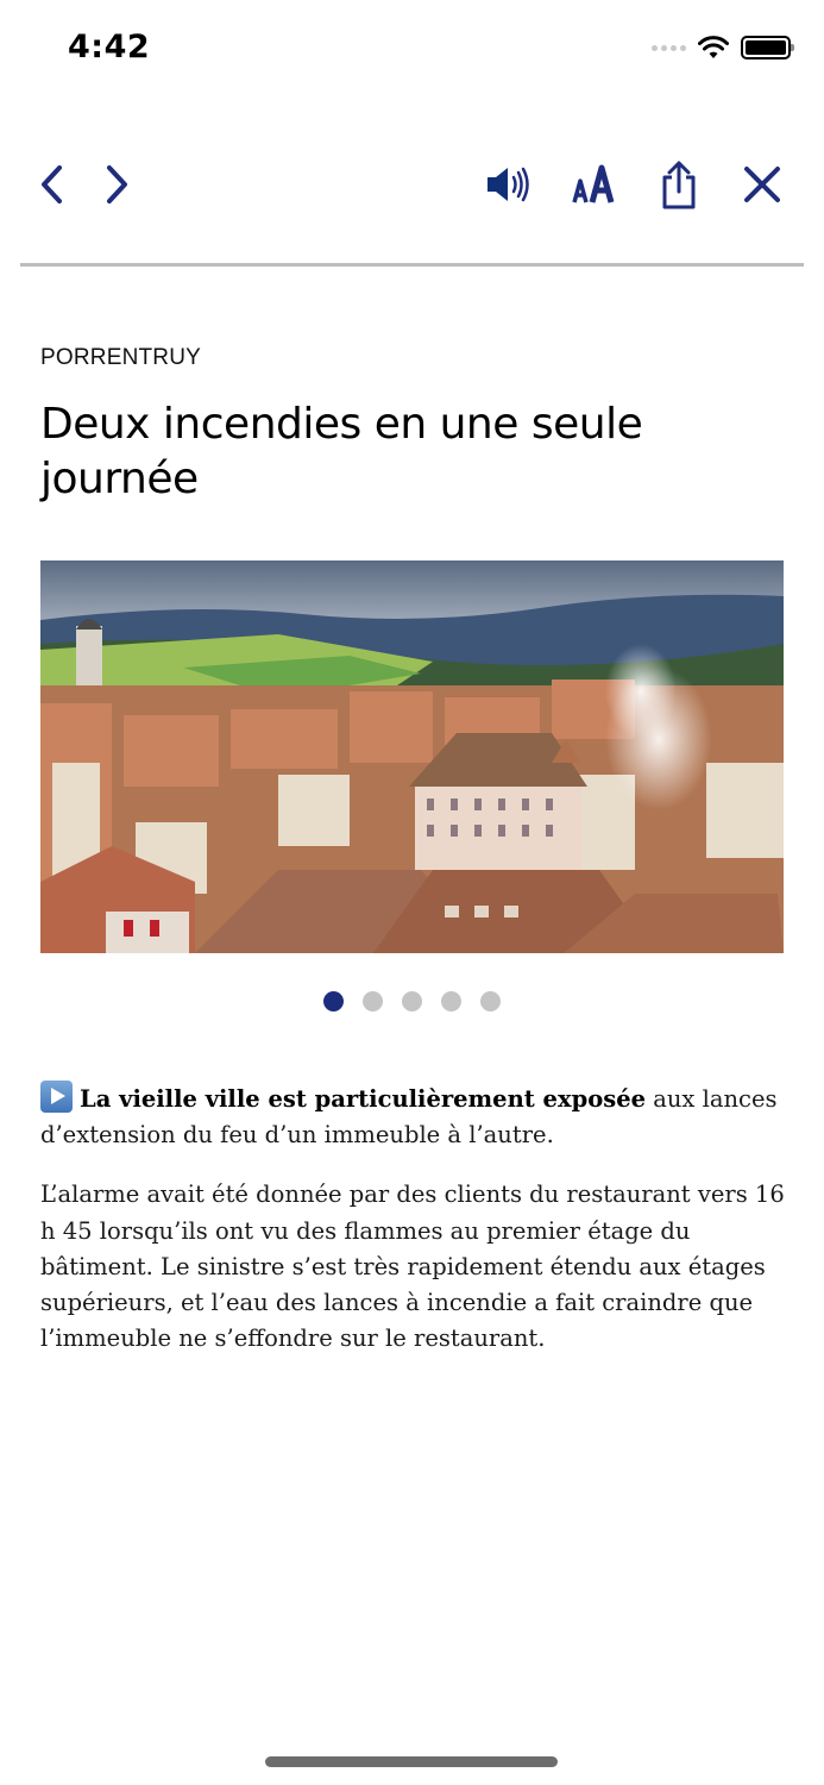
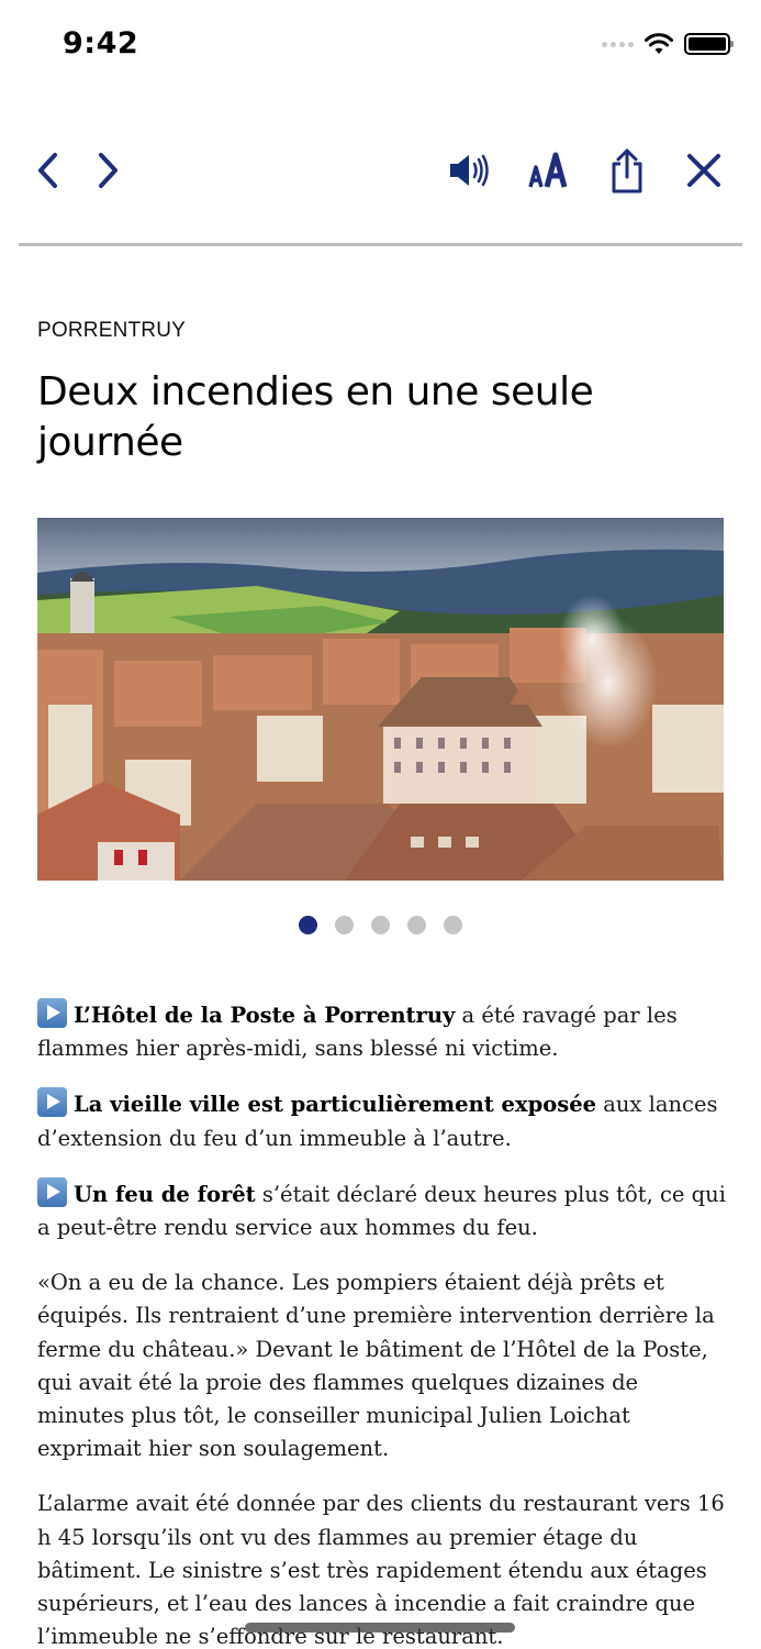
- 4:42
+ 9:42
  PORRENTRUY
  Deux incendies en une seule journée
+ L’Hôtel de la Poste à Porrentruy a été ravagé par les flammes hier après-midi, sans blessé ni victime.
  La vieille ville est particulièrement exposée aux lances d’extension du feu d’un immeuble à l’autre.
+ Un feu de forêt s’était déclaré deux heures plus tôt, ce qui a peut-être rendu service aux hommes du feu.
+ «On a eu de la chance. Les pompiers étaient déjà prêts et équipés. Ils rentraient d’une première intervention derrière la ferme du château.» Devant le bâtiment de l’Hôtel de la Poste, qui avait été la proie des flammes quelques dizaines de minutes plus tôt, le conseiller municipal Julien Loichat exprimait hier son soulagement.
  L’alarme avait été donnée par des clients du restaurant vers 16 h 45 lorsqu’ils ont vu des flammes au premier étage du bâtiment. Le sinistre s’est très rapidement étendu aux étages supérieurs, et l’eau des lances à incendie a fait craindre que l’immeuble ne s’effondre sur le restaurant.
